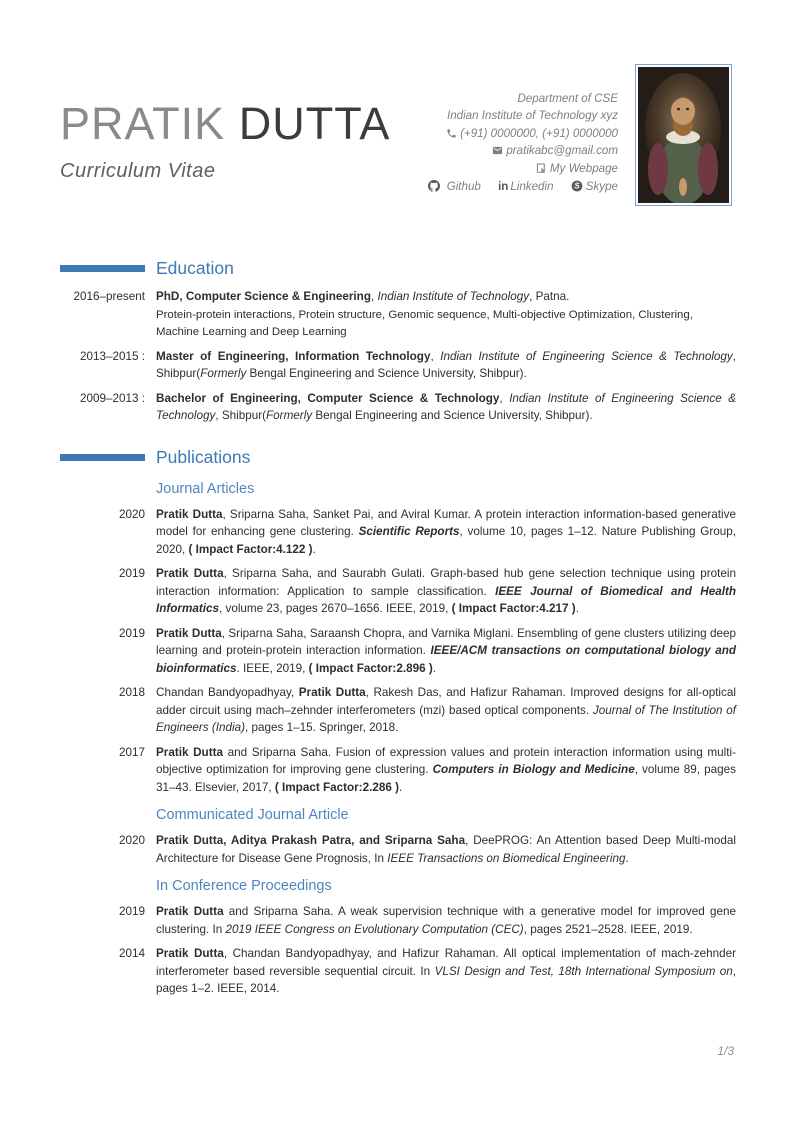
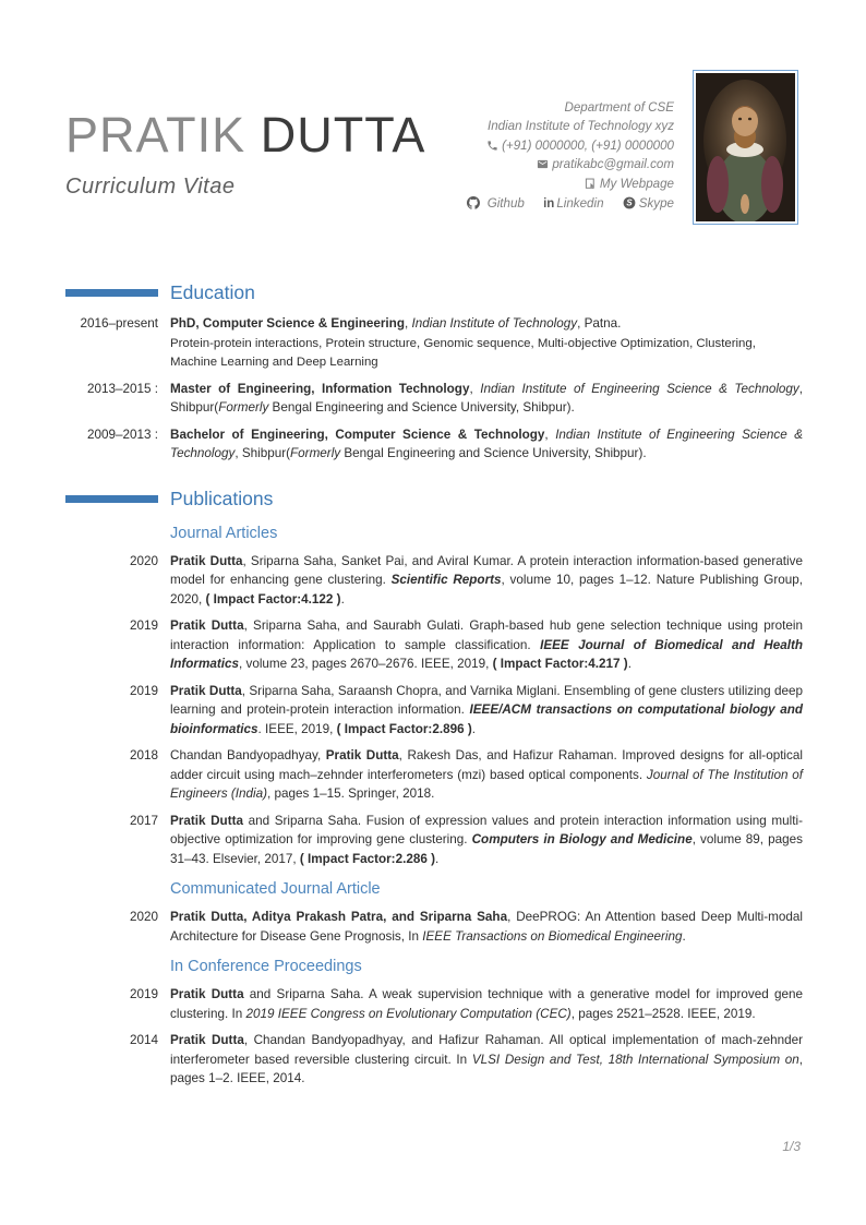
  PRATIK DUTTA
  Curriculum Vitae
  Department of CSE
  Indian Institute of Technology xyz
  (+91) 0000000, (+91) 0000000
  pratikabc@gmail.com
  My Webpage
  Github in Linkedin
  S
  Skype
  Education
  2016–present
  PhD, Computer Science & Engineering, Indian Institute of Technology, Patna.
  Protein-protein interactions, Protein structure, Genomic sequence, Multi-objective Optimization, Clustering, Machine Learning and Deep Learning
  2013–2015 :
  Master of Engineering, Information Technology, Indian Institute of Engineering Science & Technology, Shibpur(Formerly Bengal Engineering and Science University, Shibpur).
  2009–2013 :
  Bachelor of Engineering, Computer Science & Technology, Indian Institute of Engineering Science & Technology, Shibpur(Formerly Bengal Engineering and Science University, Shibpur).
  Publications
  Journal Articles
  2020
  Pratik Dutta, Sriparna Saha, Sanket Pai, and Aviral Kumar. A protein interaction information-based generative model for enhancing gene clustering. Scientific Reports, volume 10, pages 1–12. Nature Publishing Group, 2020, ( Impact Factor:4.122 ).
  2019
- Pratik Dutta, Sriparna Saha, and Saurabh Gulati. Graph-based hub gene selection technique using protein interaction information: Application to sample classification. IEEE Journal of Biomedical and Health Informatics, volume 23, pages 2670–1656. IEEE, 2019, ( Impact Factor:4.217 ).
+ Pratik Dutta, Sriparna Saha, and Saurabh Gulati. Graph-based hub gene selection technique using protein interaction information: Application to sample classification. IEEE Journal of Biomedical and Health Informatics, volume 23, pages 2670–2676. IEEE, 2019, ( Impact Factor:4.217 ).
  2019
  Pratik Dutta, Sriparna Saha, Saraansh Chopra, and Varnika Miglani. Ensembling of gene clusters utilizing deep learning and protein-protein interaction information. IEEE/ACM transactions on computational biology and bioinformatics. IEEE, 2019, ( Impact Factor:2.896 ).
  2018
  Chandan Bandyopadhyay, Pratik Dutta, Rakesh Das, and Hafizur Rahaman. Improved designs for all-optical adder circuit using mach–zehnder interferometers (mzi) based optical components. Journal of The Institution of Engineers (India), pages 1–15. Springer, 2018.
  2017
  Pratik Dutta and Sriparna Saha. Fusion of expression values and protein interaction information using multi-objective optimization for improving gene clustering. Computers in Biology and Medicine, volume 89, pages 31–43. Elsevier, 2017, ( Impact Factor:2.286 ).
  Communicated Journal Article
  2020
  Pratik Dutta, Aditya Prakash Patra, and Sriparna Saha, DeePROG: An Attention based Deep Multi-modal Architecture for Disease Gene Prognosis, In IEEE Transactions on Biomedical Engineering.
  In Conference Proceedings
  2019
  Pratik Dutta and Sriparna Saha. A weak supervision technique with a generative model for improved gene clustering. In 2019 IEEE Congress on Evolutionary Computation (CEC), pages 2521–2528. IEEE, 2019.
  2014
- Pratik Dutta, Chandan Bandyopadhyay, and Hafizur Rahaman. All optical implementation of mach-zehnder interferometer based reversible sequential circuit. In VLSI Design and Test, 18th International Symposium on, pages 1–2. IEEE, 2014.
+ Pratik Dutta, Chandan Bandyopadhyay, and Hafizur Rahaman. All optical implementation of mach-zehnder interferometer based reversible clustering circuit. In VLSI Design and Test, 18th International Symposium on, pages 1–2. IEEE, 2014.
  1/3
